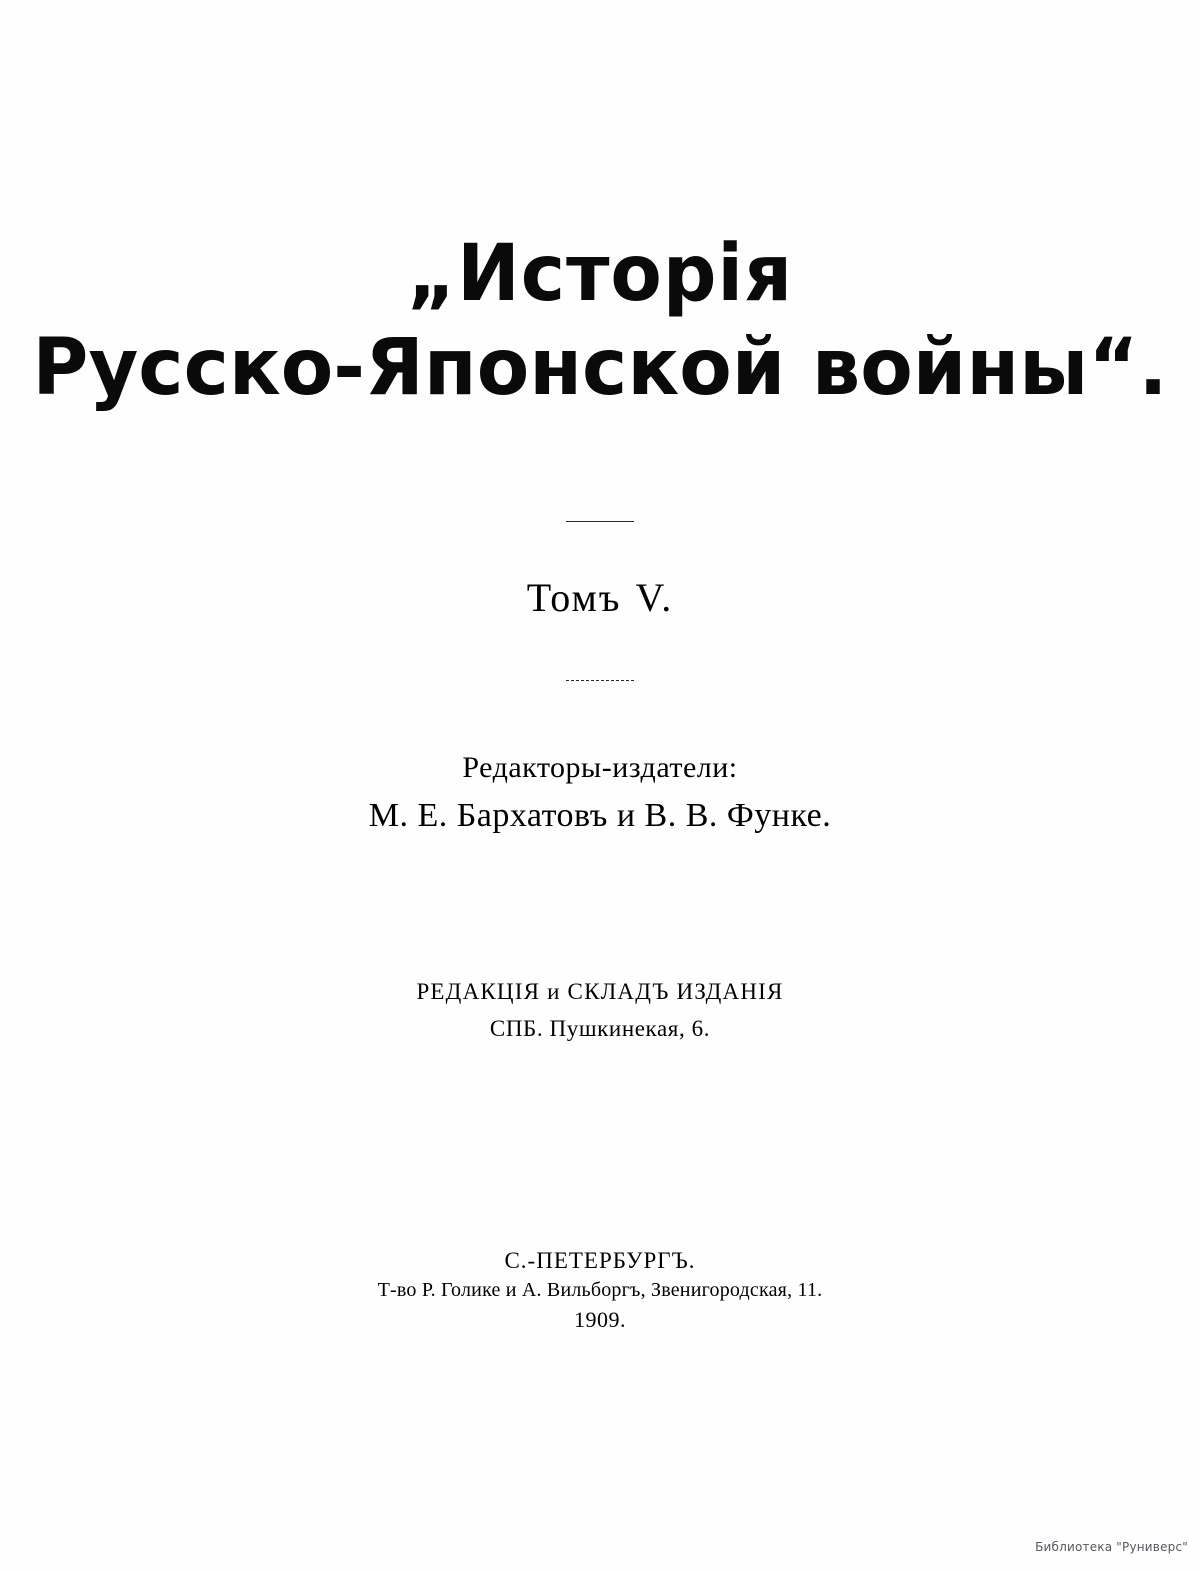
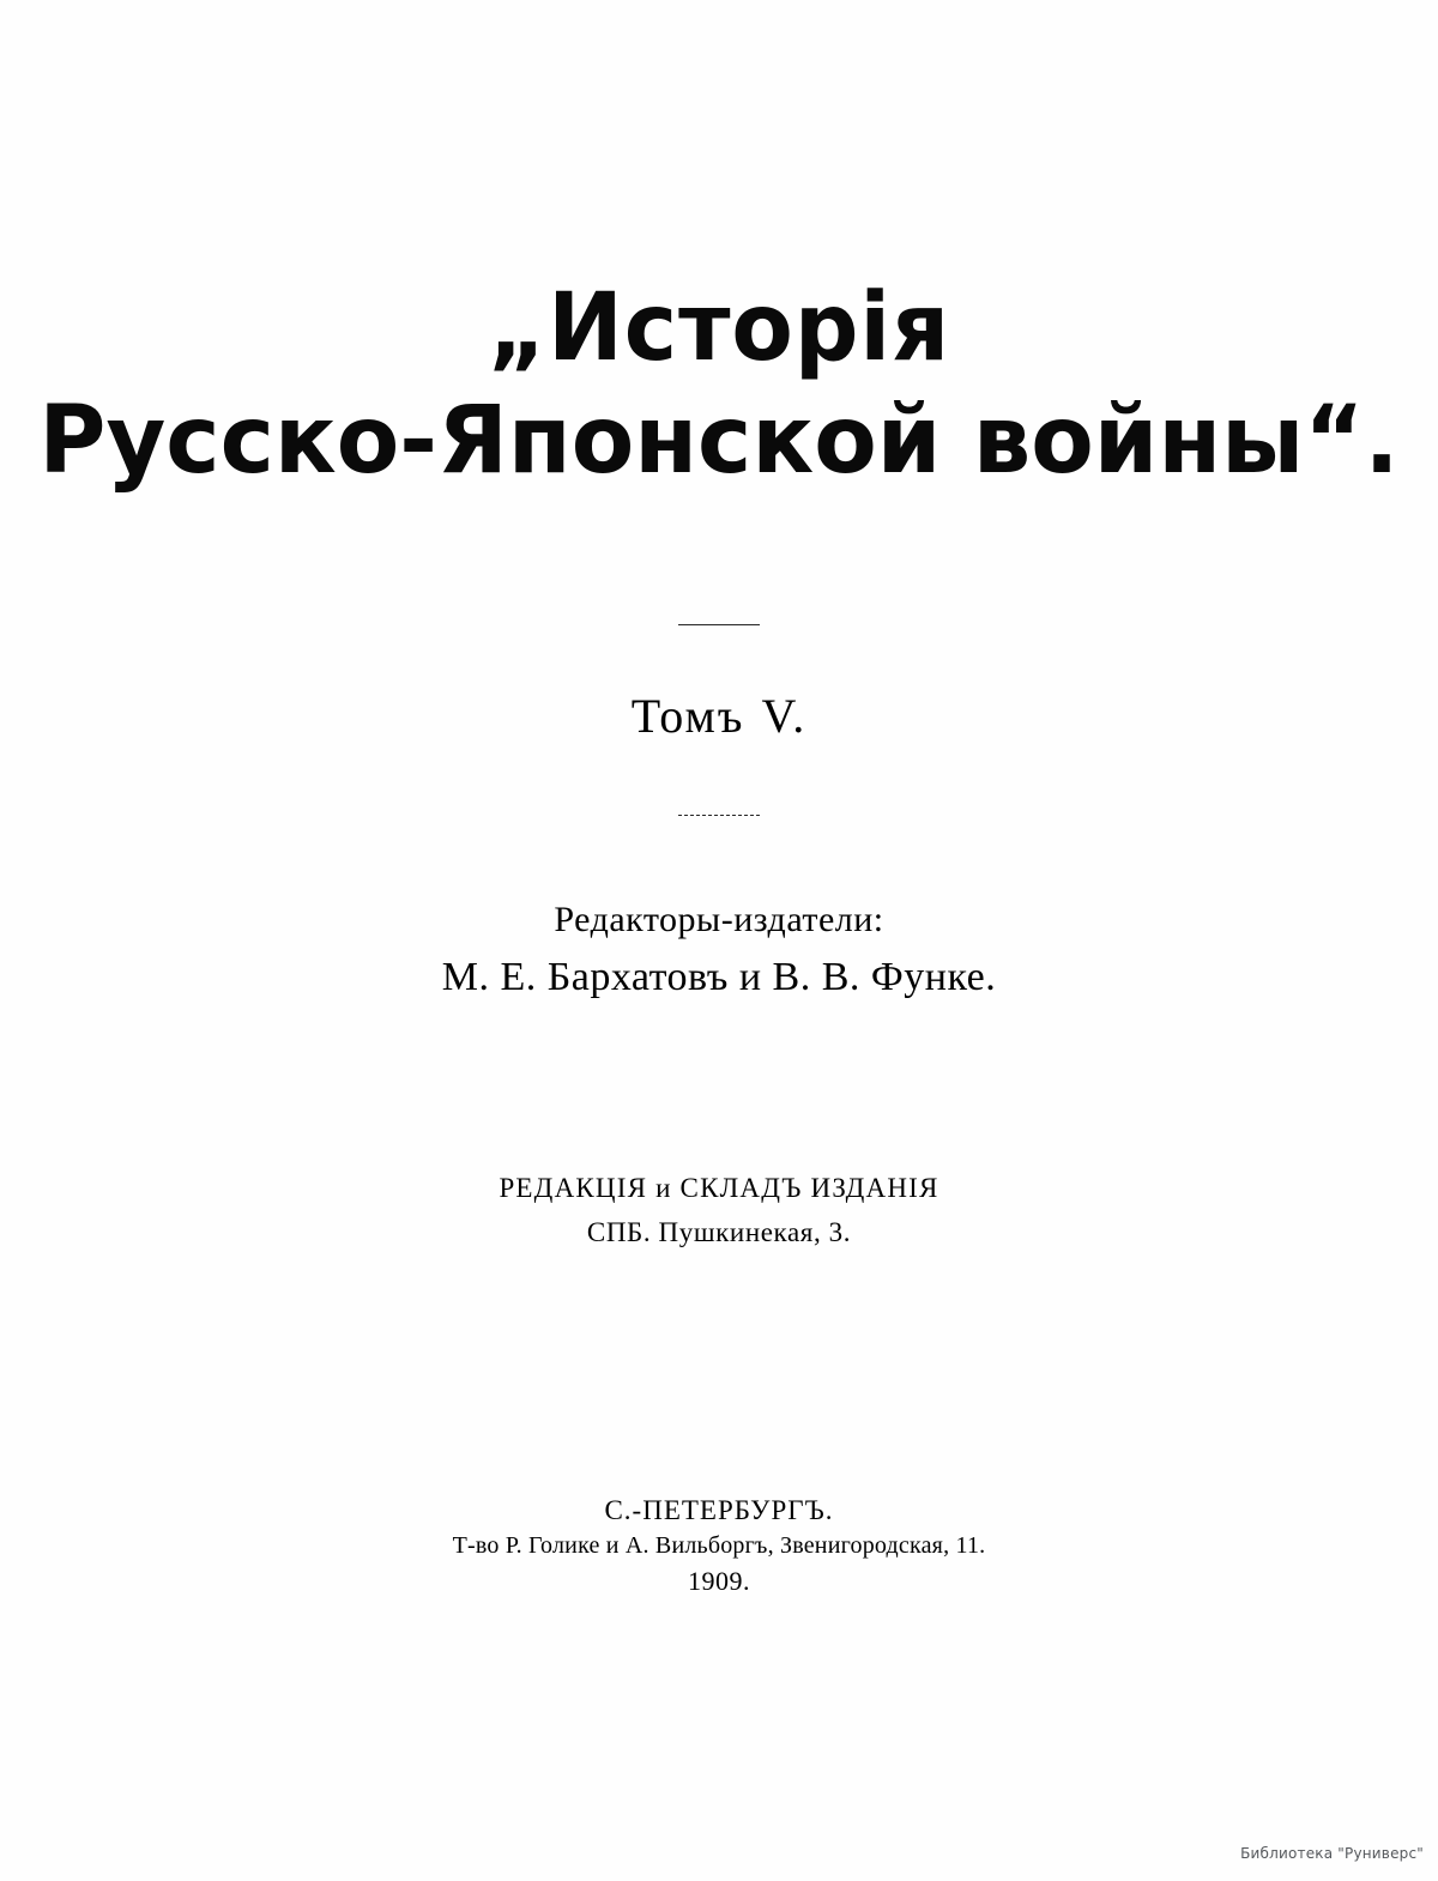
  „Исторія
  Русско-Японской войны“.
  Томъ V.
  Редакторы-издатели:
  М. Е. Бархатовъ и В. В. Функе.
  РЕДАКЦІЯ и СКЛАДЪ ИЗДАНІЯ
- СПБ. Пушкинекая, 6.
+ СПБ. Пушкинекая, 3.
  С.-ПЕТЕРБУРГЪ.
  Т-во Р. Голике и А. Вильборгъ, Звенигородская, 11.
  1909.
  Библиотека "Руниверс"
